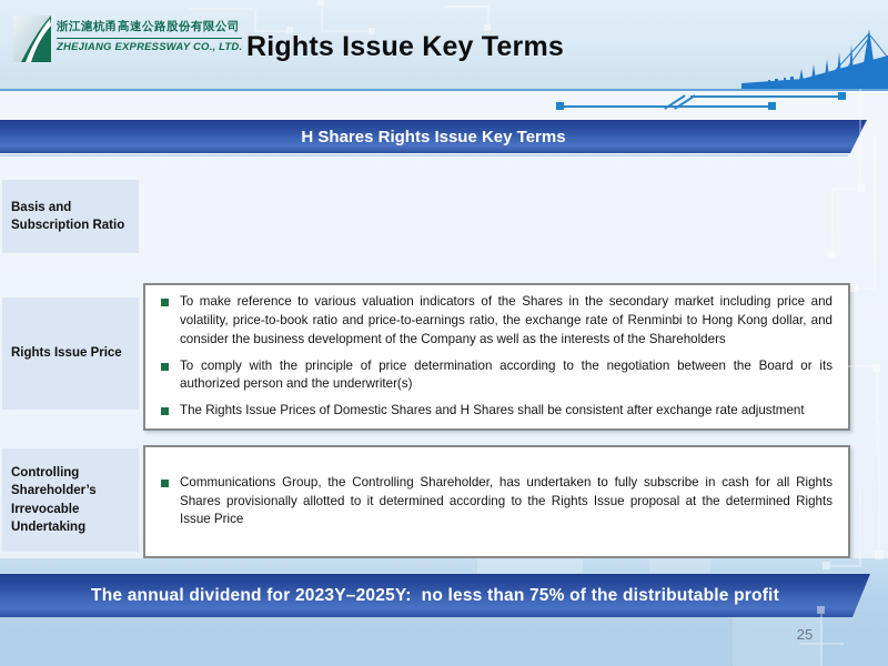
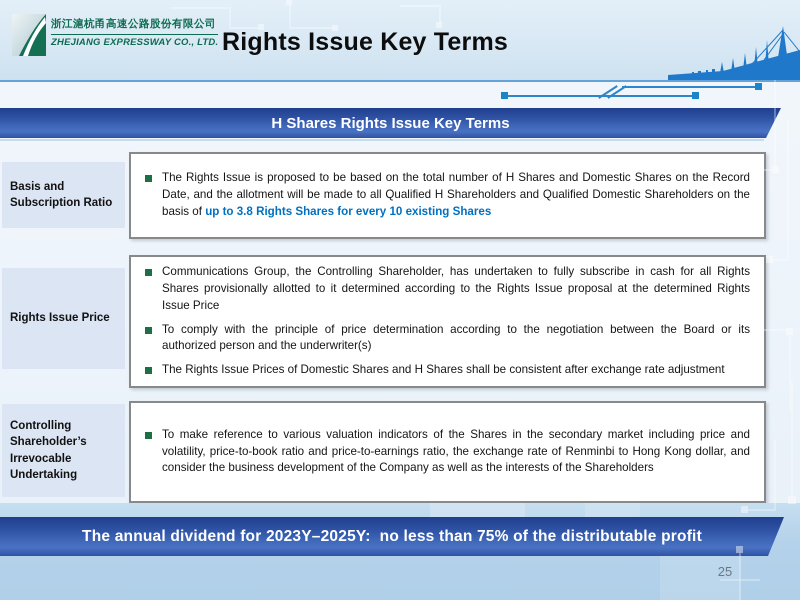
  浙江滬杭甬高速公路股份有限公司
  ZHEJIANG EXPRESSWAY CO., LTD.
  Rights Issue Key Terms
  H Shares Rights Issue Key Terms
  Basis and Subscription Ratio
+ The Rights Issue is proposed to be based on the total number of H Shares and Domestic Shares on the Record Date, and the allotment will be made to all Qualified H Shareholders and Qualified Domestic Shareholders on the basis of up to 3.8 Rights Shares for every 10 existing Shares
  Rights Issue Price
- To make reference to various valuation indicators of the Shares in the secondary market including price and volatility, price-to-book ratio and price-to-earnings ratio, the exchange rate of Renminbi to Hong Kong dollar, and consider the business development of the Company as well as the interests of the Shareholders
+ Communications Group, the Controlling Shareholder, has undertaken to fully subscribe in cash for all Rights Shares provisionally allotted to it determined according to the Rights Issue proposal at the determined Rights Issue Price
  To comply with the principle of price determination according to the negotiation between the Board or its authorized person and the underwriter(s)
  The Rights Issue Prices of Domestic Shares and H Shares shall be consistent after exchange rate adjustment
  Controlling Shareholder’s Irrevocable Undertaking
- Communications Group, the Controlling Shareholder, has undertaken to fully subscribe in cash for all Rights Shares provisionally allotted to it determined according to the Rights Issue proposal at the determined Rights Issue Price
+ To make reference to various valuation indicators of the Shares in the secondary market including price and volatility, price-to-book ratio and price-to-earnings ratio, the exchange rate of Renminbi to Hong Kong dollar, and consider the business development of the Company as well as the interests of the Shareholders
  The annual dividend for 2023Y–2025Y: no less than 75% of the distributable profit
  25
